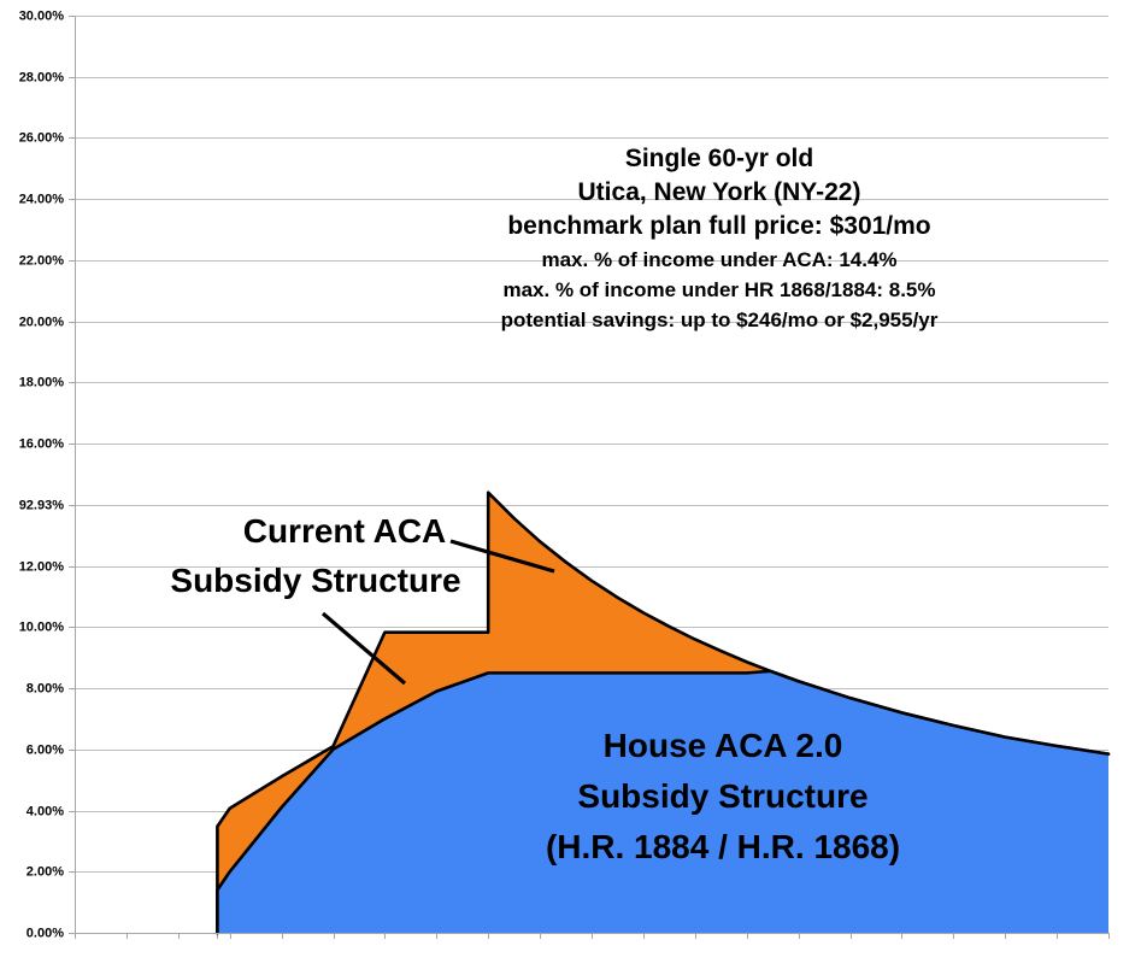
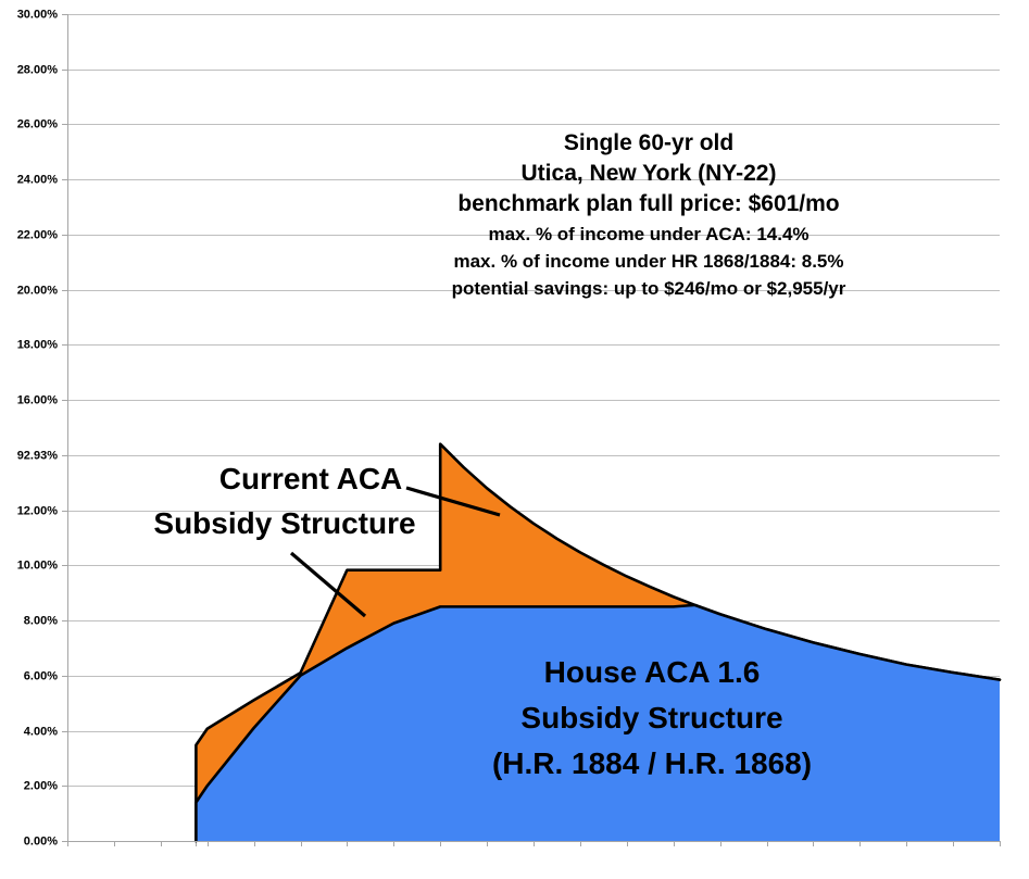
  0.00%
  2.00%
  4.00%
  6.00%
  8.00%
  10.00%
  12.00%
  92.93%
  16.00%
  18.00%
  20.00%
  22.00%
  24.00%
  26.00%
  28.00%
  30.00%
  Single 60-yr old
  Utica, New York (NY-22)
- benchmark plan full price: $301/mo
+ benchmark plan full price: $601/mo
  max. % of income under ACA: 14.4%
  max. % of income under HR 1868/1884: 8.5%
  potential savings: up to $246/mo or $2,955/yr
  Current ACA
  Subsidy Structure
- House ACA 2.0
+ House ACA 1.6
  Subsidy Structure
  (H.R. 1884 / H.R. 1868)
